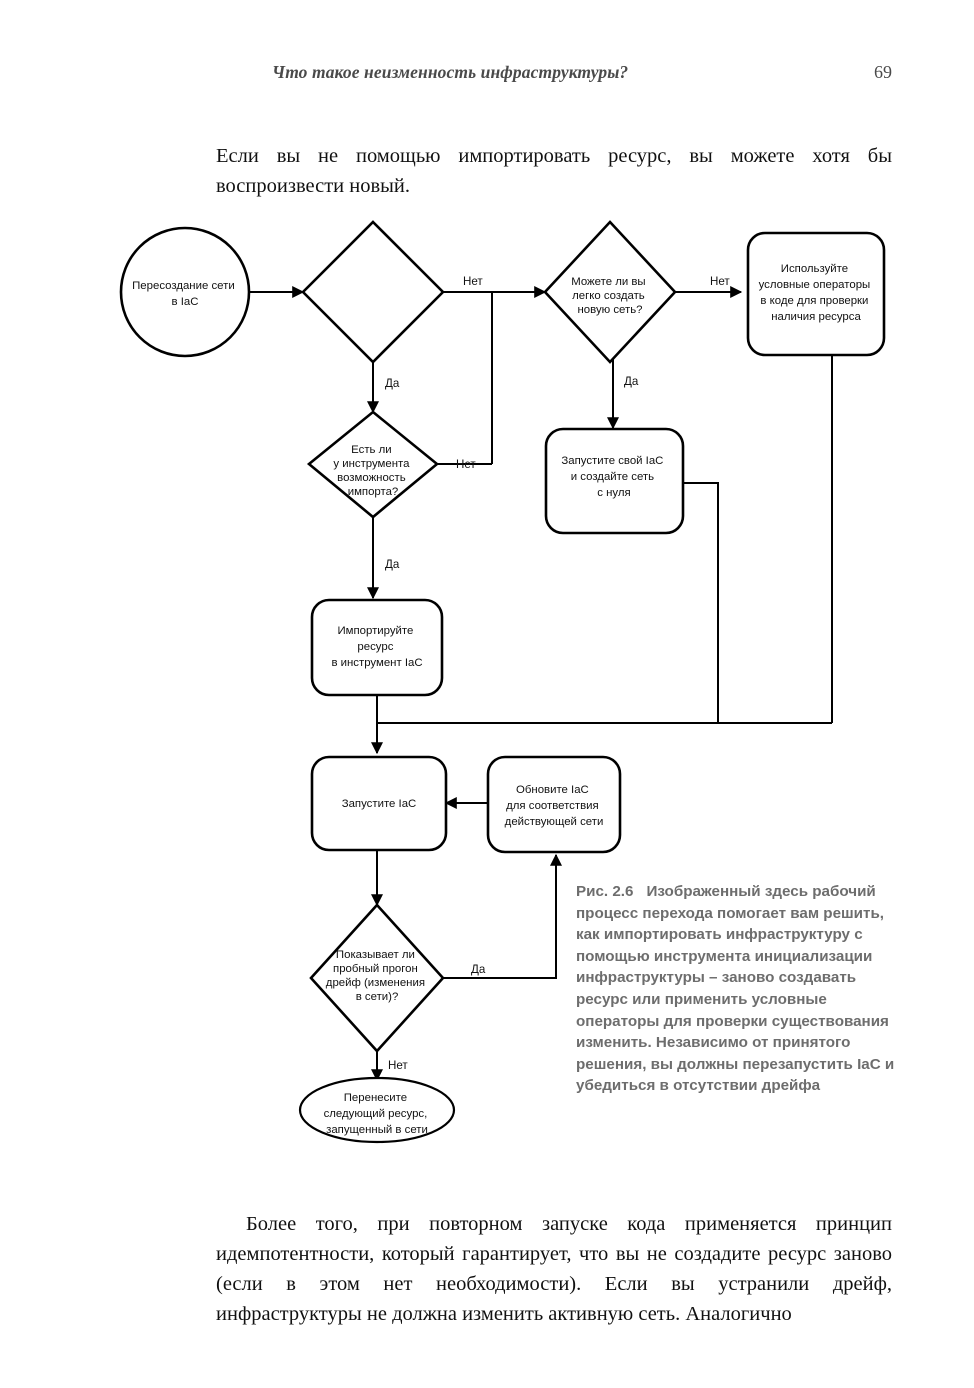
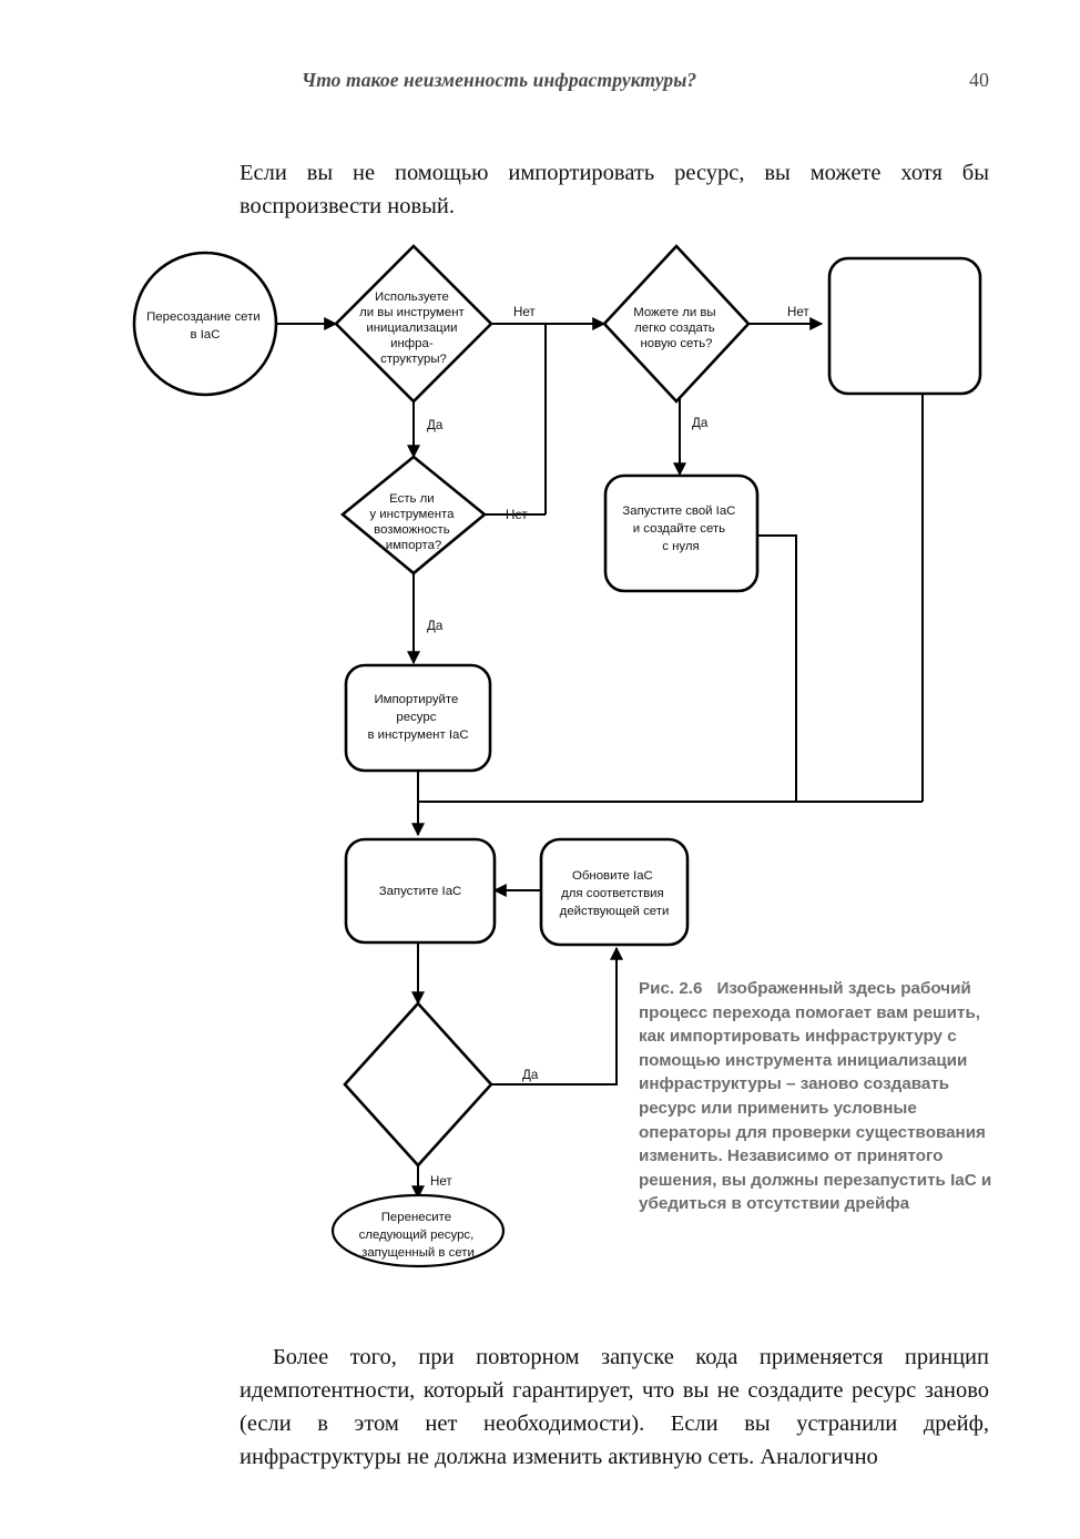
  Что такое неизменность инфраструктуры?
- 69
+ 40
  Если вы не помощью импортировать ресурс, вы можете хотя бы воспроизвести новый.
  Пересоздание сети в IaC
+ Используете ли вы инструмент инициализации инфра- структуры?
  Можете ли вы легко создать новую сеть?
- Используйте условные операторы в коде для проверки наличия ресурса
  Есть ли у инструмента возможность импорта?
  Запустите свой IaC и создайте сеть с нуля
  Импортируйте ресурс в инструмент IaC
  Запустите IaC
  Обновите IaC для соответствия действующей сети
- Показывает ли пробный прогон дрейф (изменения в сети)?
  Перенесите следующий ресурс, запущенный в сети
  Нет
  Да
  Нет
  Да
  Нет
  Да
  Да
  Нет
  Рис. 2.6 Изображенный здесь рабочий процесс перехода помогает вам решить, как импортировать инфраструктуру с помощью инструмента инициализации инфраструктуры – заново создавать ресурс или применить условные операторы для проверки существования изменить. Независимо от принятого решения, вы должны перезапустить IaC и убедиться в отсутствии дрейфа
  Более того, при повторном запуске кода применяется принцип идемпотентности, который гарантирует, что вы не создадите ресурс заново (если в этом нет необходимости). Если вы устранили дрейф, инфраструктуры не должна изменить активную сеть. Аналогично
